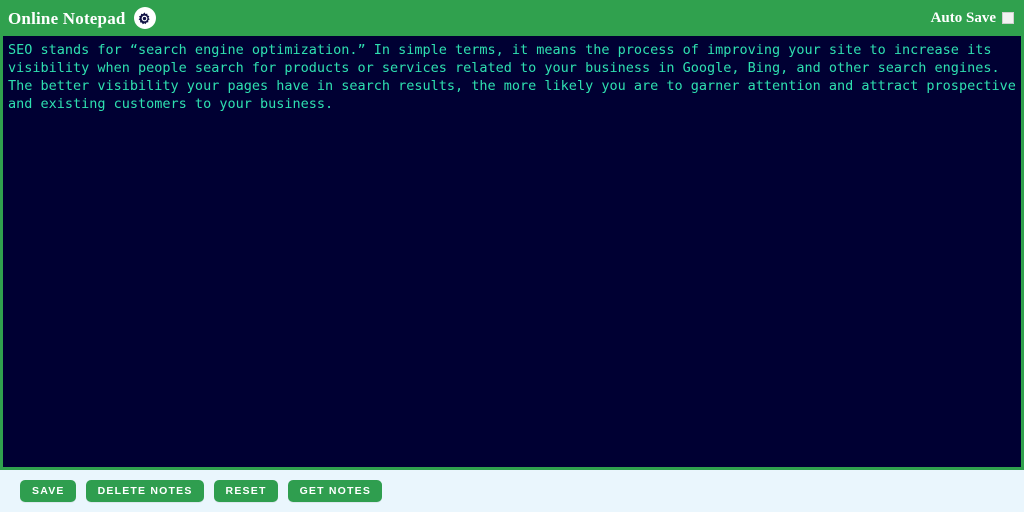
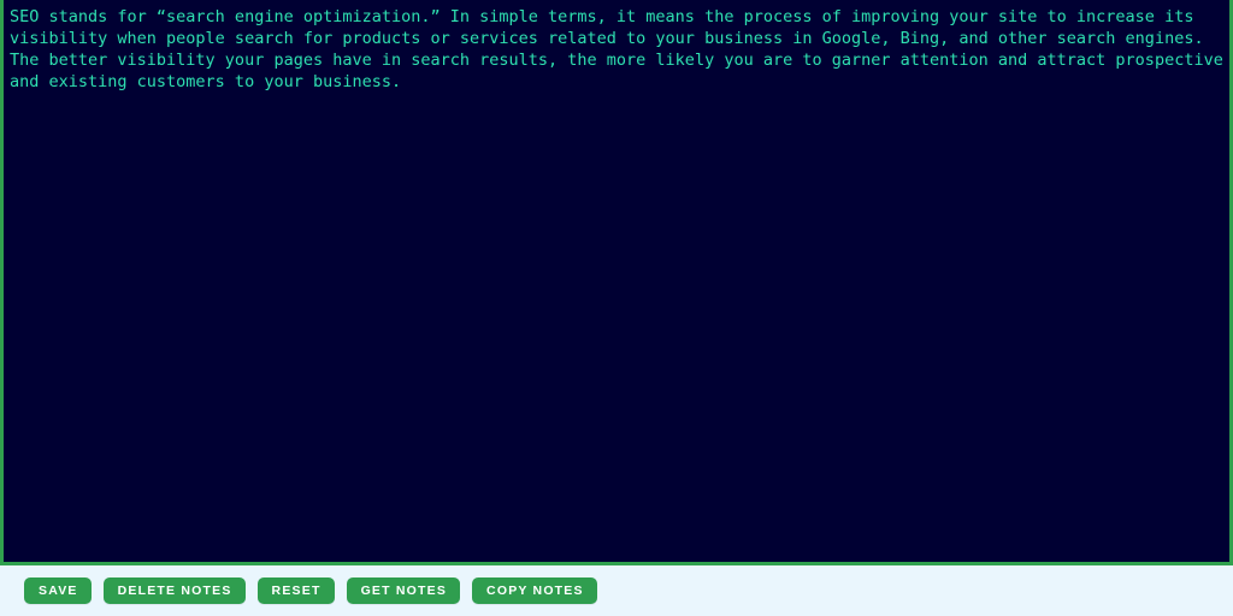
- Online Notepad
- Auto Save
  SEO stands for “search engine optimization.” In simple terms, it means the process of improving your site to increase its visibility when people search for products or services related to your business in Google, Bing, and other search engines. The better visibility your pages have in search results, the more likely you are to garner attention and attract prospective and existing customers to your business.
  SAVE
  DELETE NOTES
  RESET
  GET NOTES
+ COPY NOTES
